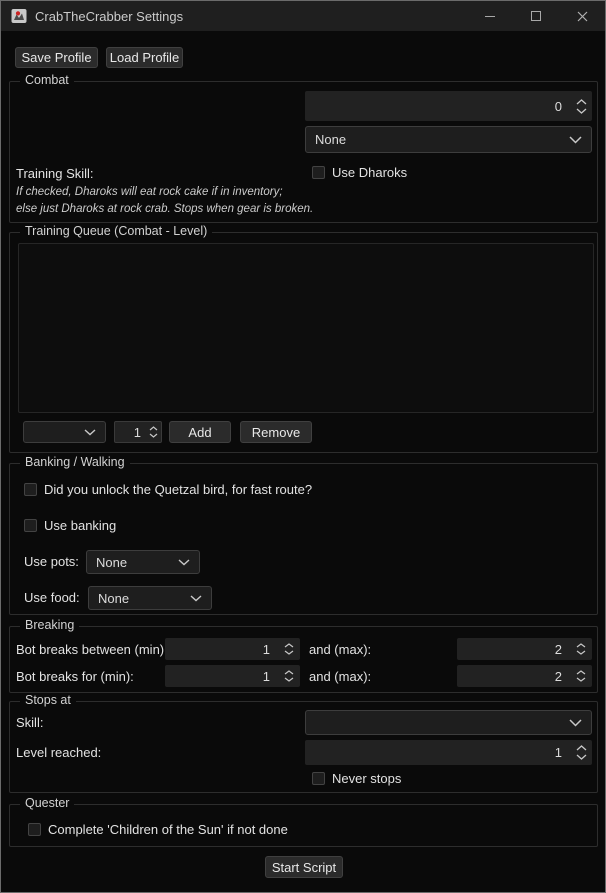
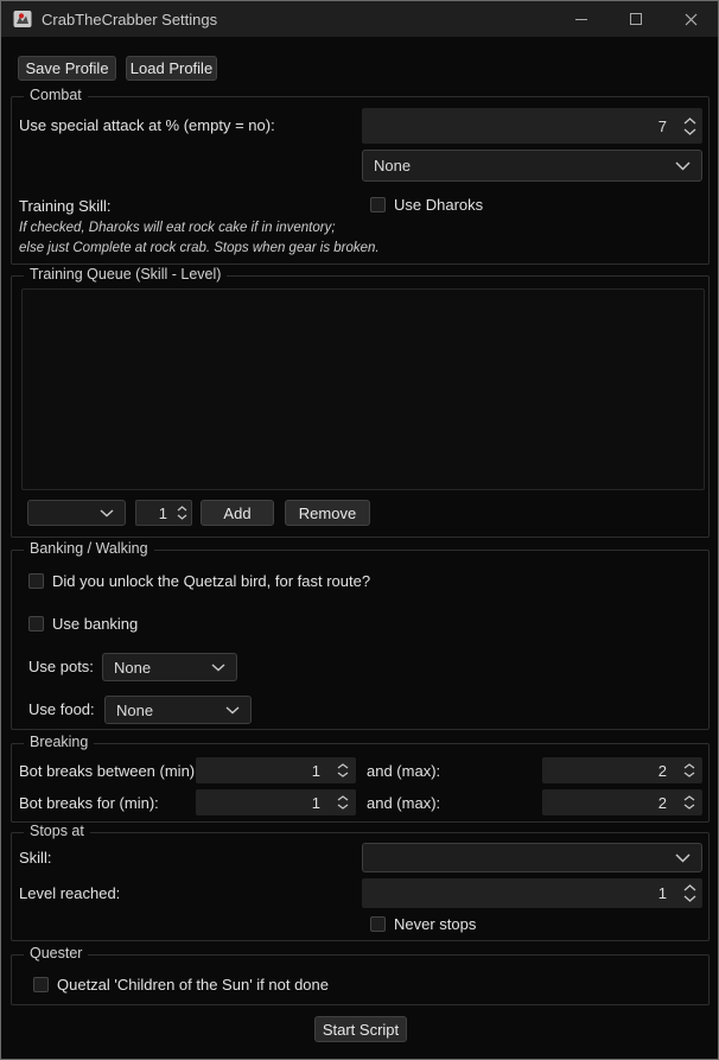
  CrabTheCrabber Settings
  Save Profile
  Load Profile
  Combat
+ Use special attack at % (empty = no):
- 0
+ 7
  None
  Training Skill:
  Use Dharoks
  If checked, Dharoks will eat rock cake if in inventory;
- else just Dharoks at rock crab. Stops when gear is broken.
+ else just Complete at rock crab. Stops when gear is broken.
- Training Queue (Combat - Level)
+ Training Queue (Skill - Level)
  1
  Add
  Remove
  Banking / Walking
  Did you unlock the Quetzal bird, for fast route?
  Use banking
  Use pots:
  None
  Use food:
  None
  Breaking
  Bot breaks between (min)
  1
  and (max):
  2
  Bot breaks for (min):
  1
  and (max):
  2
  Stops at
  Skill:
  Level reached:
  1
  Never stops
  Quester
- Complete 'Children of the Sun' if not done
+ Quetzal 'Children of the Sun' if not done
  Start Script
